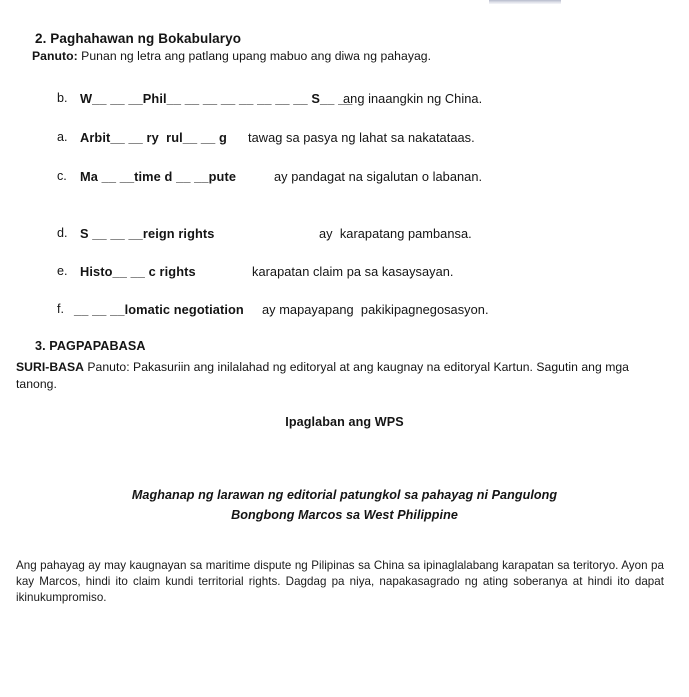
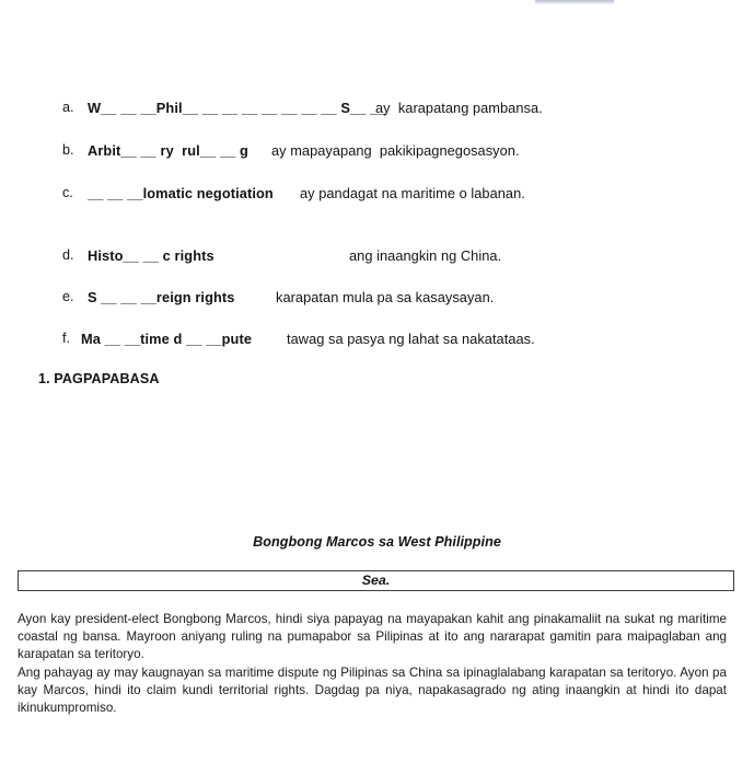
- 2. Paghahawan ng Bokabularyo
- Panuto: Punan ng letra ang patlang upang mabuo ang diwa ng pahayag.
- b.
+ a.
  W__ __ __Phil__ __ __ __ __ __ __ __ S__ __
- ang inaangkin ng China.
+ ay karapatang pambansa.
- a.
+ b.
  Arbit__ __ ry rul__ __ g
- tawag sa pasya ng lahat sa nakatataas.
+ ay mapayapang pakikipagnegosasyon.
  c.
- Ma __ __time d __ __pute
+ __ __ __lomatic negotiation
- ay pandagat na sigalutan o labanan.
+ ay pandagat na maritime o labanan.
  d.
- S __ __ __reign rights
+ Histo__ __ c rights
- ay karapatang pambansa.
+ ang inaangkin ng China.
  e.
- Histo__ __ c rights
+ S __ __ __reign rights
- karapatan claim pa sa kasaysayan.
+ karapatan mula pa sa kasaysayan.
  f.
- __ __ __lomatic negotiation
+ Ma __ __time d __ __pute
- ay mapayapang pakikipagnegosasyon.
+ tawag sa pasya ng lahat sa nakatataas.
- 3. PAGPAPABASA
+ 1. PAGPAPABASA
- SURI-BASA Panuto: Pakasuriin ang inilalahad ng editoryal at ang kaugnay na editoryal Kartun. Sagutin ang mga tanong.
- Ipaglaban ang WPS
- Maghanap ng larawan ng editorial patungkol sa pahayag ni Pangulong
  Bongbong Marcos sa West Philippine
+ Sea.
+ Ayon kay president-elect Bongbong Marcos, hindi siya papayag na mayapakan kahit ang pinakamaliit na sukat ng maritime coastal ng bansa. Mayroon aniyang ruling na pumapabor sa Pilipinas at ito ang nararapat gamitin para maipaglaban ang karapatan sa teritoryo.
- Ang pahayag ay may kaugnayan sa maritime dispute ng Pilipinas sa China sa ipinaglalabang karapatan sa teritoryo. Ayon pa kay Marcos, hindi ito claim kundi territorial rights. Dagdag pa niya, napakasagrado ng ating soberanya at hindi ito dapat ikinukumpromiso.
+ Ang pahayag ay may kaugnayan sa maritime dispute ng Pilipinas sa China sa ipinaglalabang karapatan sa teritoryo. Ayon pa kay Marcos, hindi ito claim kundi territorial rights. Dagdag pa niya, napakasagrado ng ating inaangkin at hindi ito dapat ikinukumpromiso.
